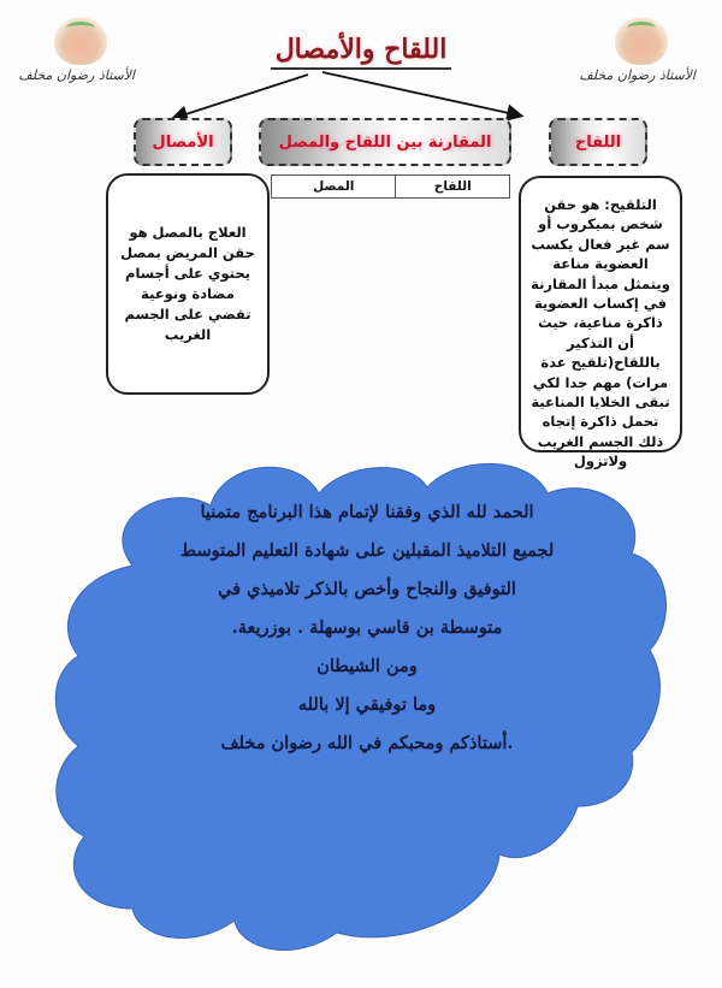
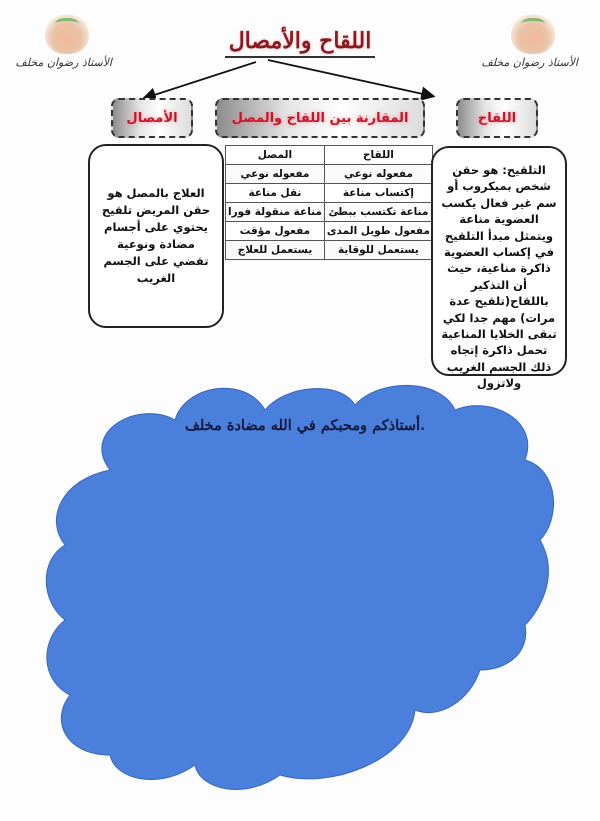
  الأستاذ رضوان مخلف
  الأستاذ رضوان مخلف
  اللقاح والأمصال
  الأمصال
  المقارنة بين اللقاح والمصل
  اللقاح
- العلاج بالمصل هو حقن المريض بمصل يحتوي على أجسام مضادة ونوعية تقضي على الجسم الغريب
+ العلاج بالمصل هو حقن المريض تلقيح يحتوي على أجسام مضادة ونوعية تقضي على الجسم الغريب
  اللقاح	المصل
+ مفعوله نوعي	مفعوله نوعي
+ إكتساب مناعة	نقل مناعة
+ مناعة تكتسب ببطئ	مناعة منقولة فورا
+ مفعول طويل المدى	مفعول مؤقت
+ يستعمل للوقاية	يستعمل للعلاج
- التلقيح: هو حقن شخص بميكروب أو سم غير فعال يكسب العضوية مناعة ويتمثل مبدأ المقارنة في إكساب العضوية ذاكرة مناعية، حيث أن التذكير باللقاح(تلقيح عدة مرات) مهم جدا لكي تبقى الخلايا المناعية تحمل ذاكرة إتجاه ذلك الجسم الغريب ولاتزول
+ التلقيح: هو حقن شخص بميكروب أو سم غير فعال يكسب العضوية مناعة ويتمثل مبدأ التلقيح في إكساب العضوية ذاكرة مناعية، حيث أن التذكير باللقاح(تلقيح عدة مرات) مهم جدا لكي تبقى الخلايا المناعية تحمل ذاكرة إتجاه ذلك الجسم الغريب ولاتزول
- الحمد لله الذي وفقنا لإتمام هذا البرنامج متمنيا
- لجميع التلاميذ المقبلين على شهادة التعليم المتوسط
- التوفيق والنجاح وأخص بالذكر تلاميذي في
- متوسطة بن قاسي بوسهلة . بوزريعة.
- ومن الشيطان
- وما توفيقي إلا بالله
- .أستاذكم ومحبكم في الله رضوان مخلف
+ .أستاذكم ومحبكم في الله مضادة مخلف
